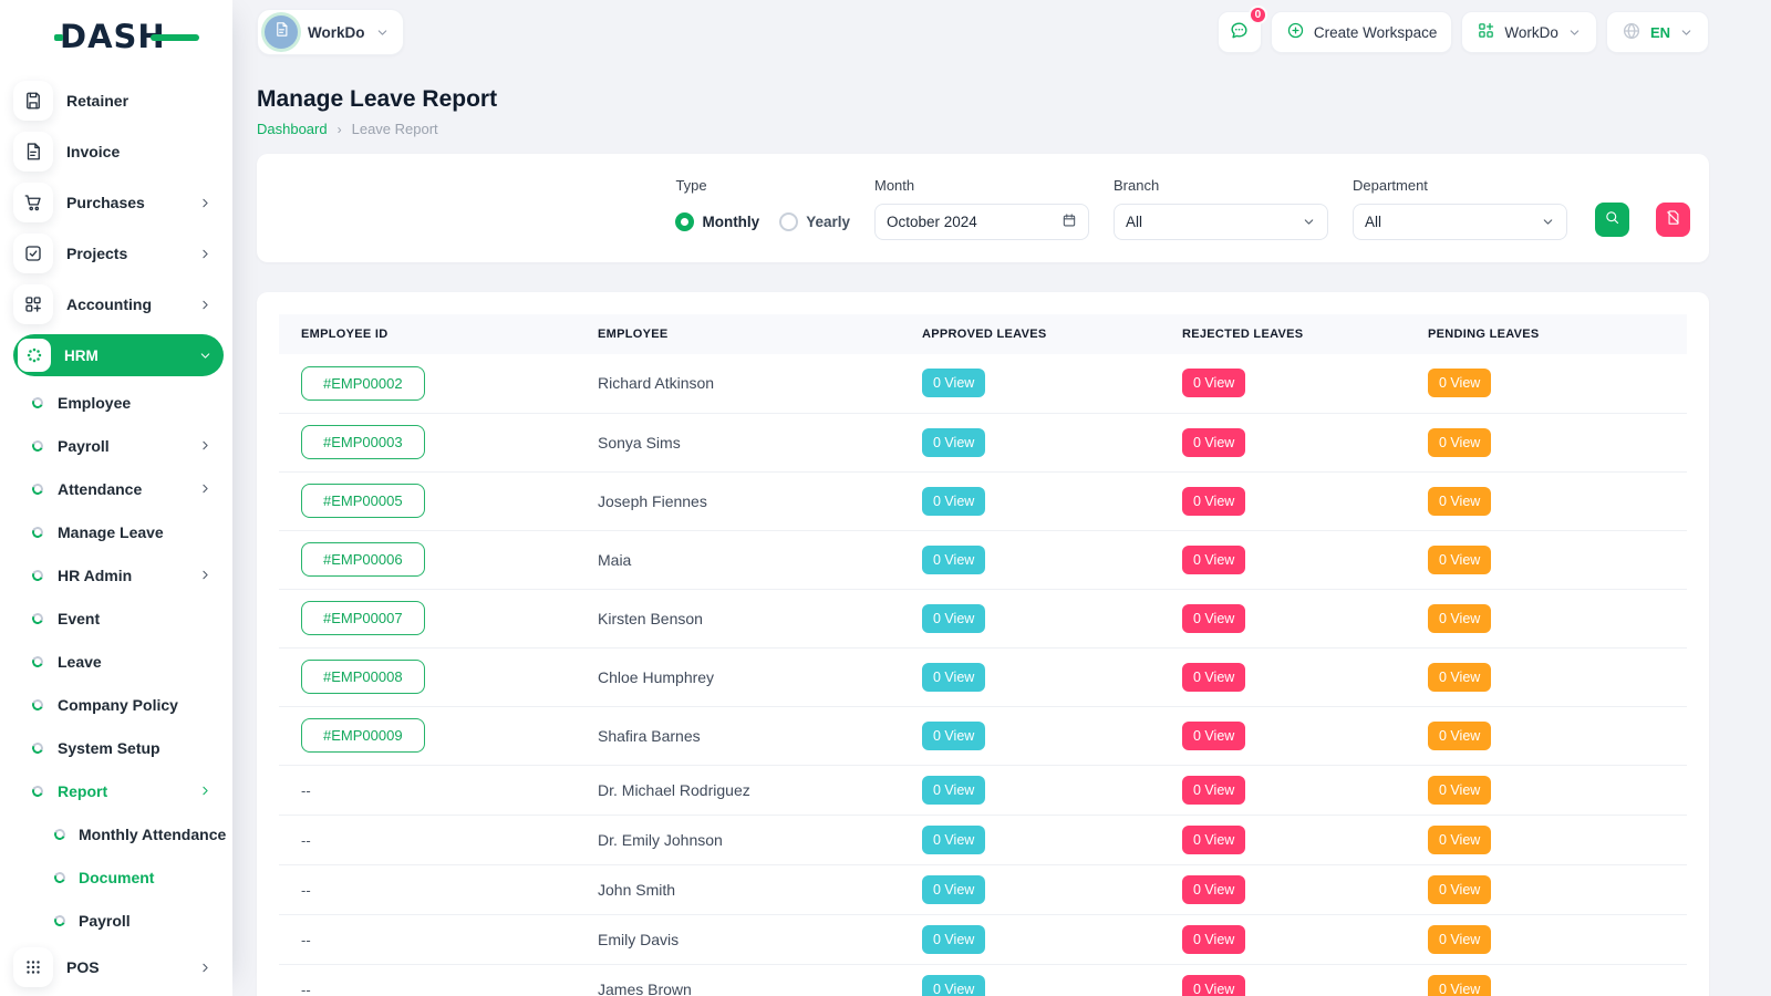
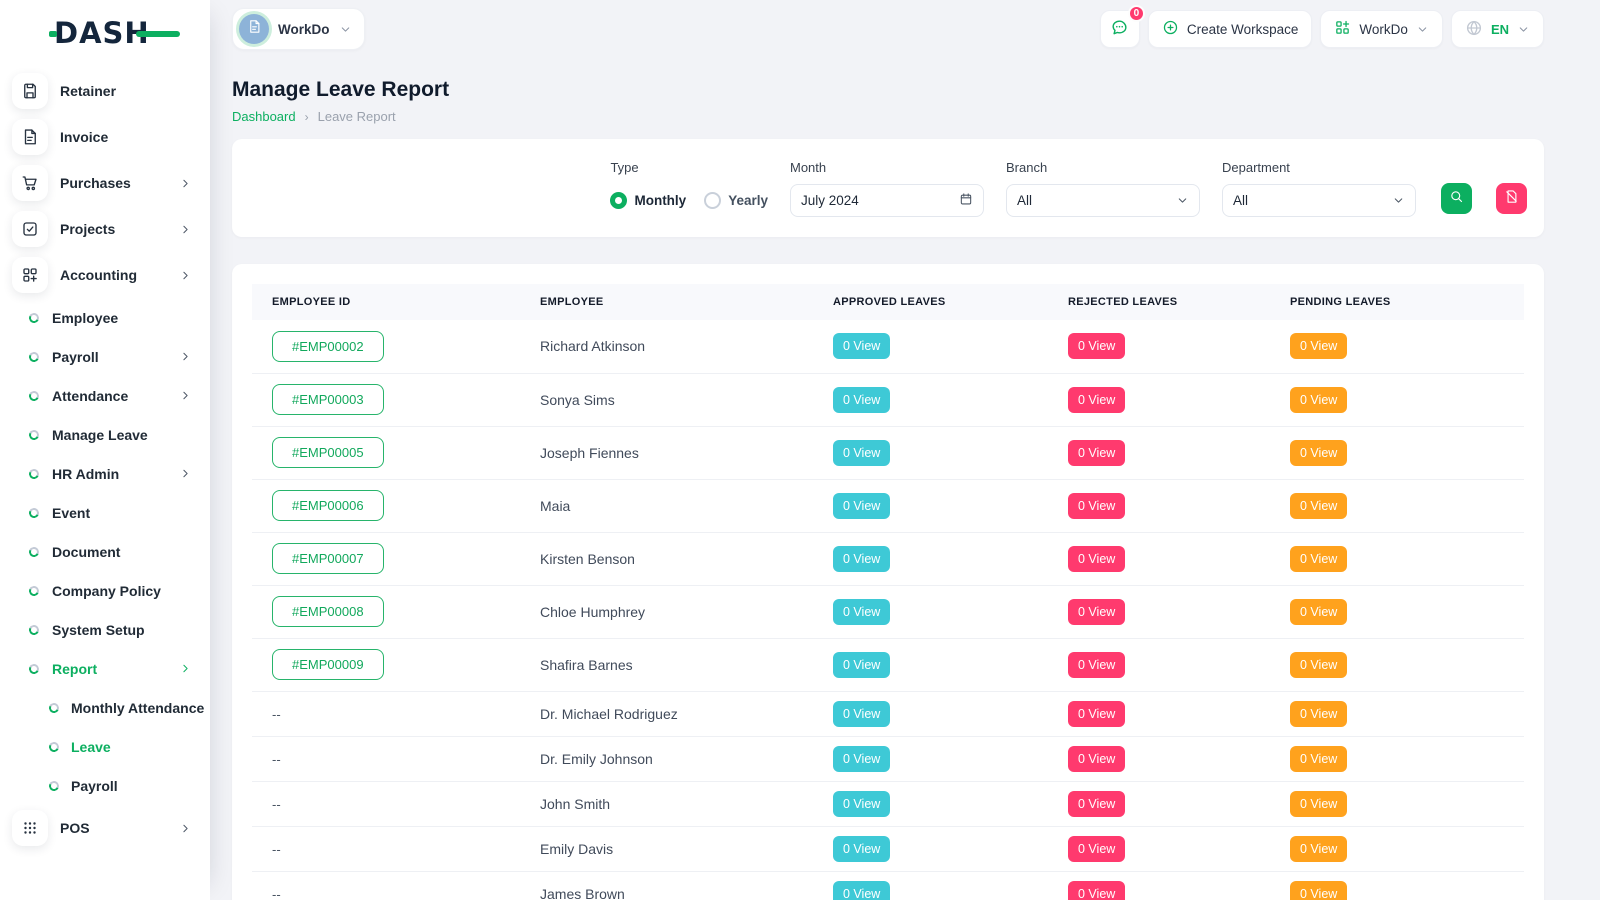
  DAS
  Retainer
  Invoice
  Purchases
  Projects
  Accounting
- HRM
  Employee
  Payroll
  Attendance
  Manage Leave
  HR Admin
  Event
- Leave
+ Document
  Company Policy
  System Setup
  Report
  Monthly Attendance
- Document
+ Leave
  Payroll
  POS
  WorkDo
  0
  Create Workspace
  WorkDo
  EN
  Manage Leave Report
  Dashboard
  ›
  Leave Report
  Type
  Monthly
  Yearly
  Month
- October 2024
+ July 2024
  Branch
  All
  Department
  All
  EMPLOYEE ID	EMPLOYEE	APPROVED LEAVES	REJECTED LEAVES	PENDING LEAVES
  #EMP00002	Richard Atkinson	0 View	0 View	0 View
  #EMP00003	Sonya Sims	0 View	0 View	0 View
  #EMP00005	Joseph Fiennes	0 View	0 View	0 View
  #EMP00006	Maia	0 View	0 View	0 View
  #EMP00007	Kirsten Benson	0 View	0 View	0 View
  #EMP00008	Chloe Humphrey	0 View	0 View	0 View
  #EMP00009	Shafira Barnes	0 View	0 View	0 View
  --	Dr. Michael Rodriguez	0 View	0 View	0 View
  --	Dr. Emily Johnson	0 View	0 View	0 View
  --	John Smith	0 View	0 View	0 View
  --	Emily Davis	0 View	0 View	0 View
  --	James Brown	0 View	0 View	0 View
